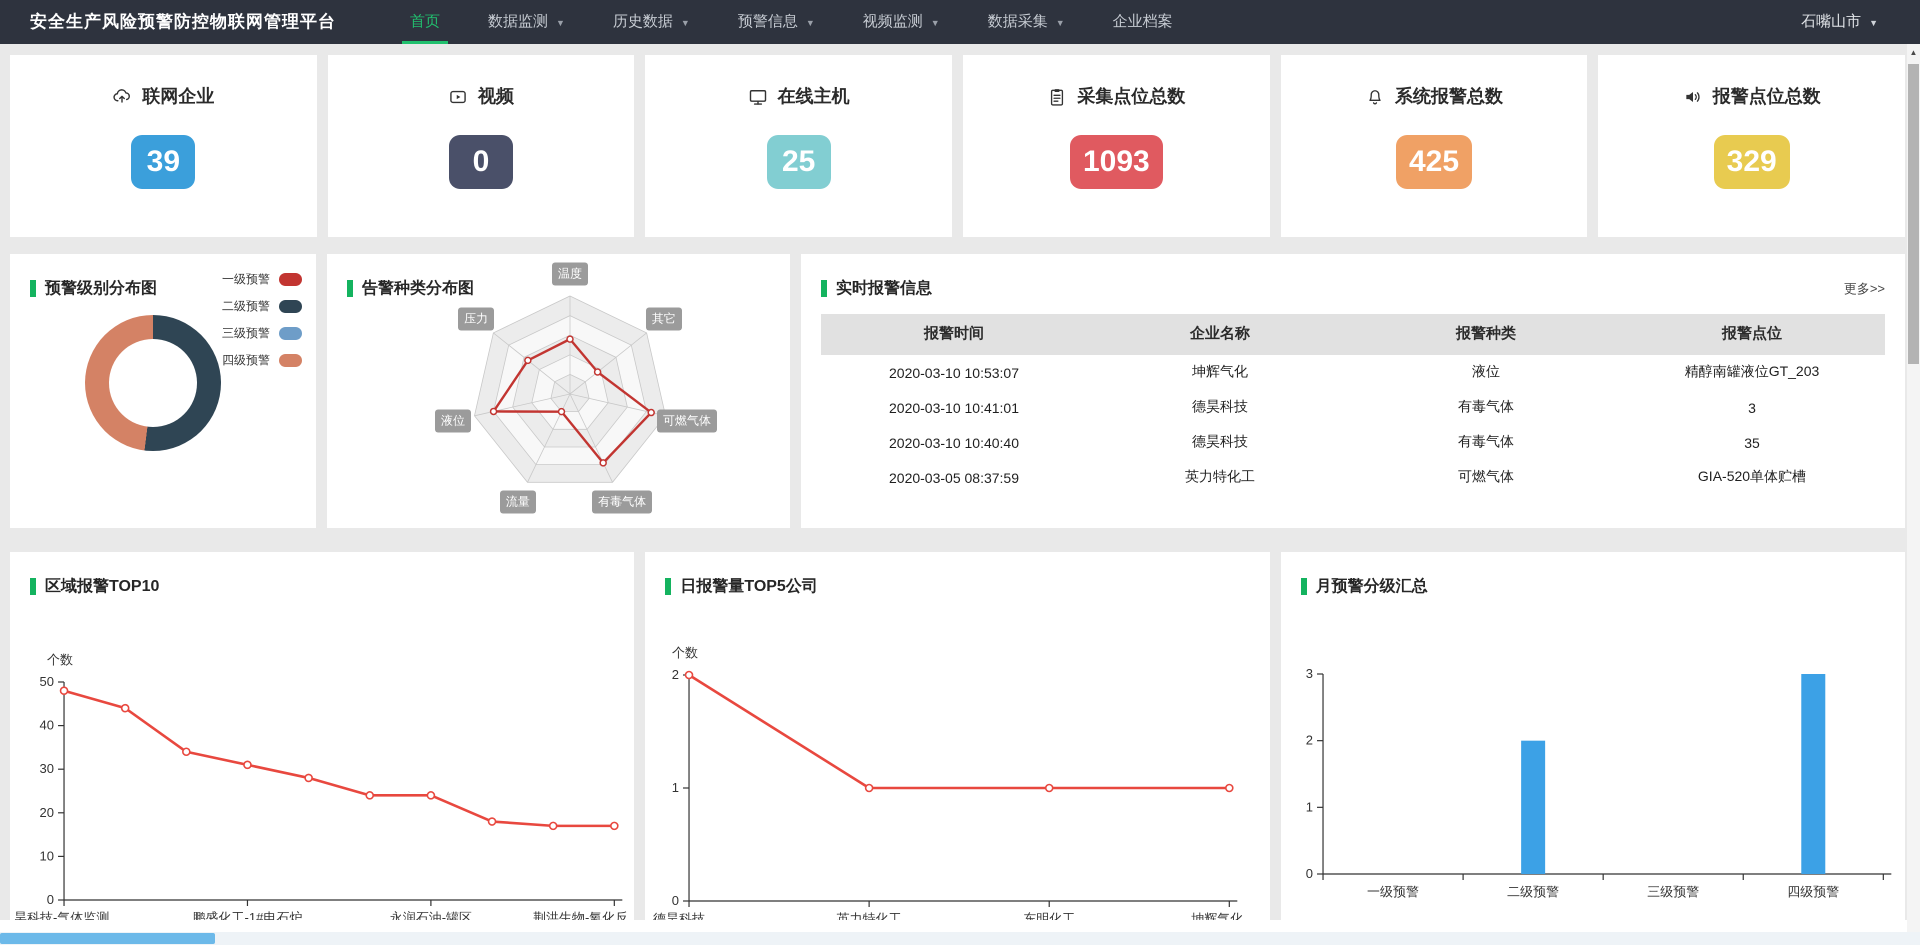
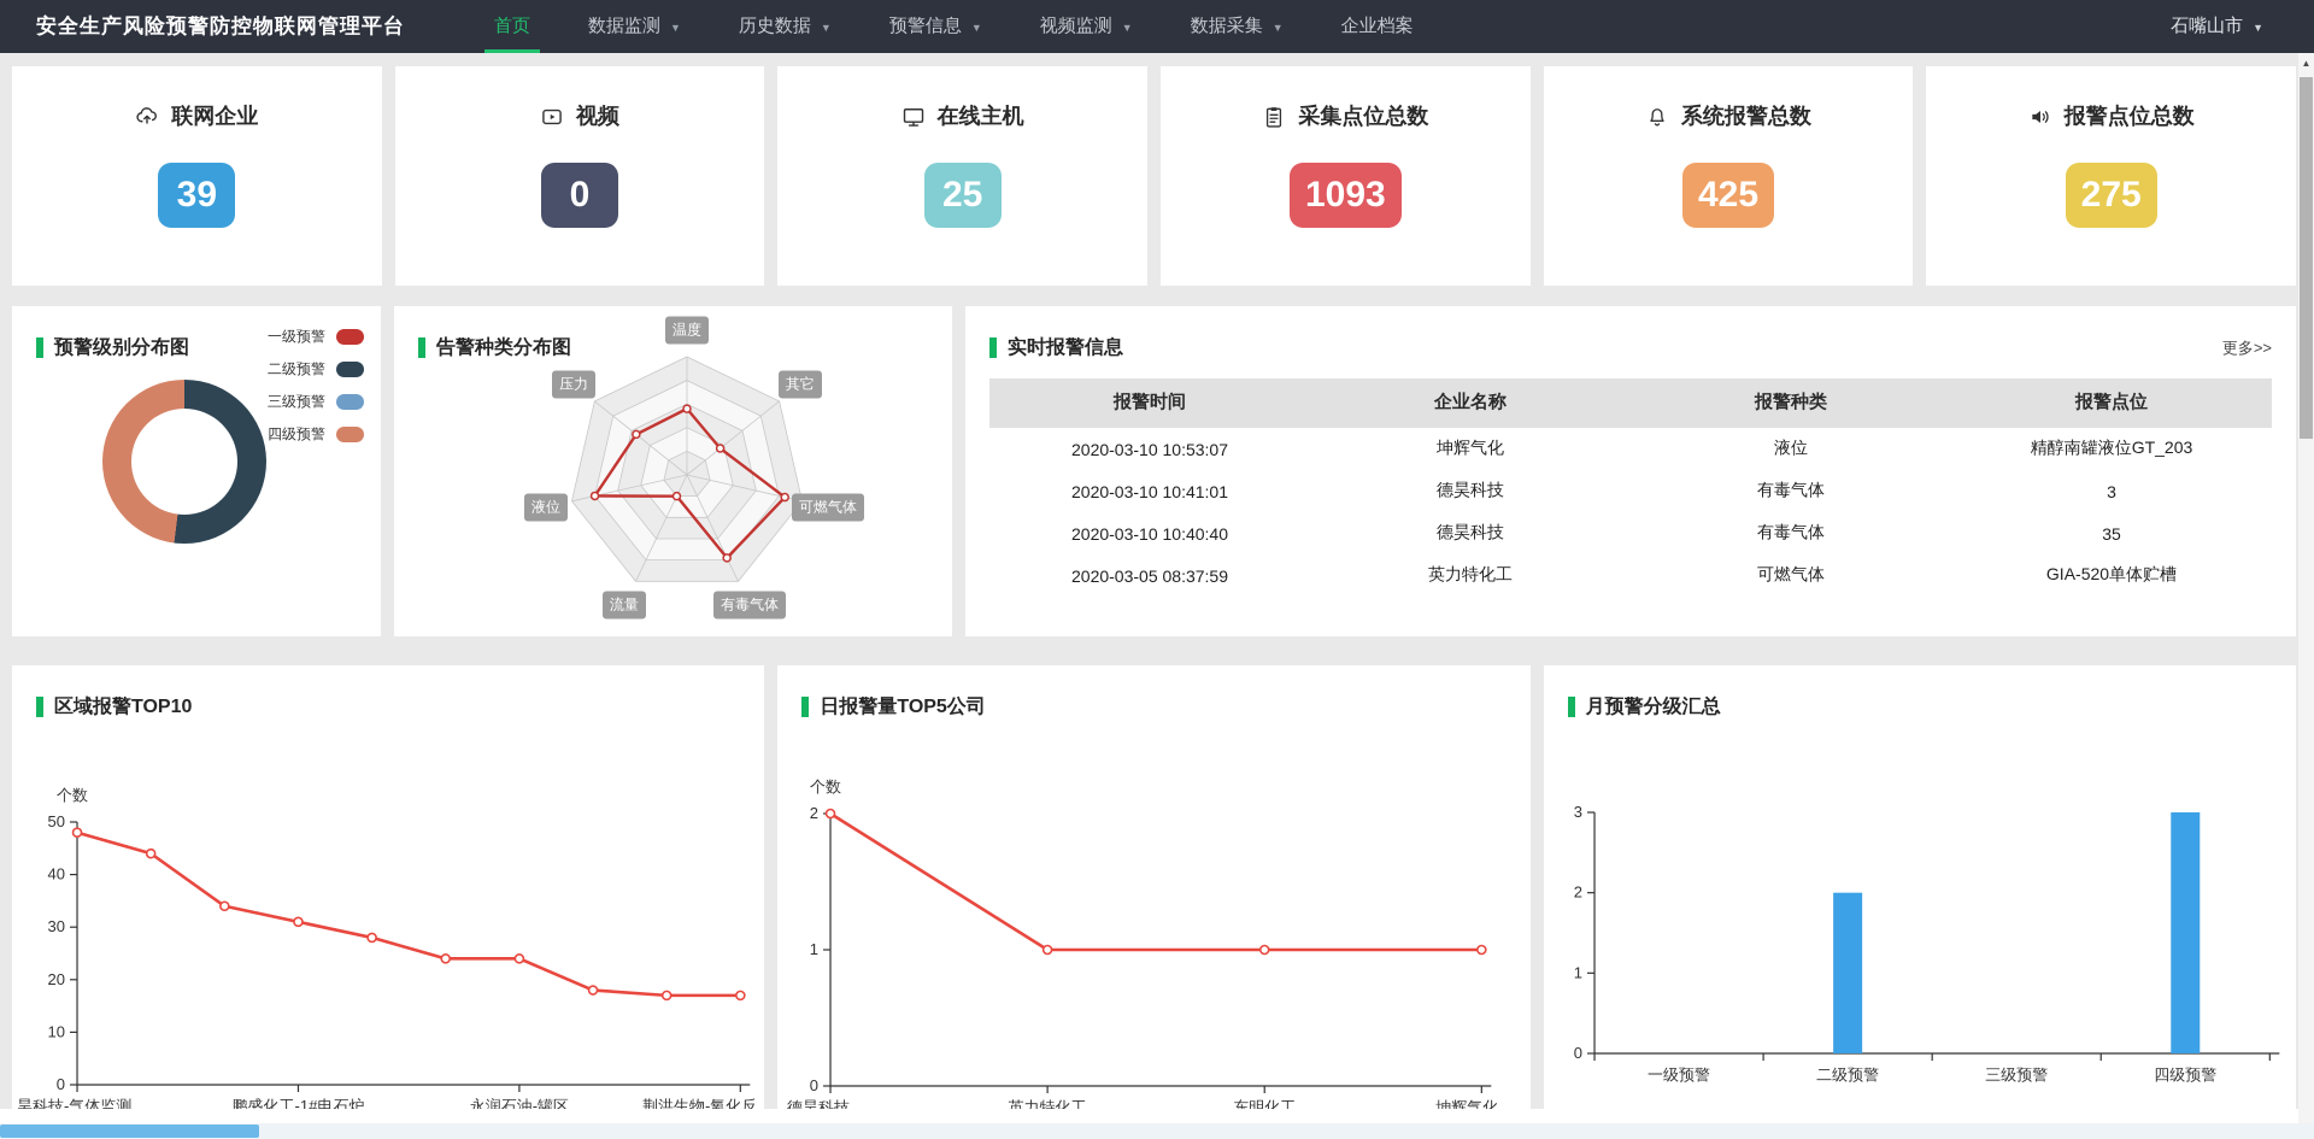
  安全生产风险预警防控物联网管理平台
  首页
  数据监测 ▼
  历史数据 ▼
  预警信息 ▼
  视频监测 ▼
  数据采集 ▼
  企业档案
  石嘴山市 ▼
  联网企业
  39
  视频
  0
  在线主机
  25
  采集点位总数
  1093
  系统报警总数
  425
  报警点位总数
- 329
+ 275
  预警级别分布图
  一级预警
  二级预警
  三级预警
  四级预警
  告警种类分布图
  温度
  其它
  可燃气体
  有毒气体
  流量
  液位
  压力
  实时报警信息
  更多>>
  报警时间
  企业名称
  报警种类
  报警点位
  2020-03-10 10:53:07
  坤辉气化
  液位
  精醇南罐液位GT_203
  2020-03-10 10:41:01
  德昊科技
  有毒气体
  3
  2020-03-10 10:40:40
  德昊科技
  有毒气体
  35
  2020-03-05 08:37:59
  英力特化工
  可燃气体
  GIA-520单体贮槽
  区域报警TOP10
  0
  10
  20
  30
  40
  50
  个数
  昊科技-气体监测
  鹏盛化工-1#电石炉
  永润石油-罐区
  荆洪生物-氧化反
  日报警量TOP5公司
  0
  1
  2
  个数
  德昊科技
  英力特化工
  东明化工
  坤辉气化
  月预警分级汇总
  0
  1
  2
  3
  一级预警
  二级预警
  三级预警
  四级预警
  ▲
